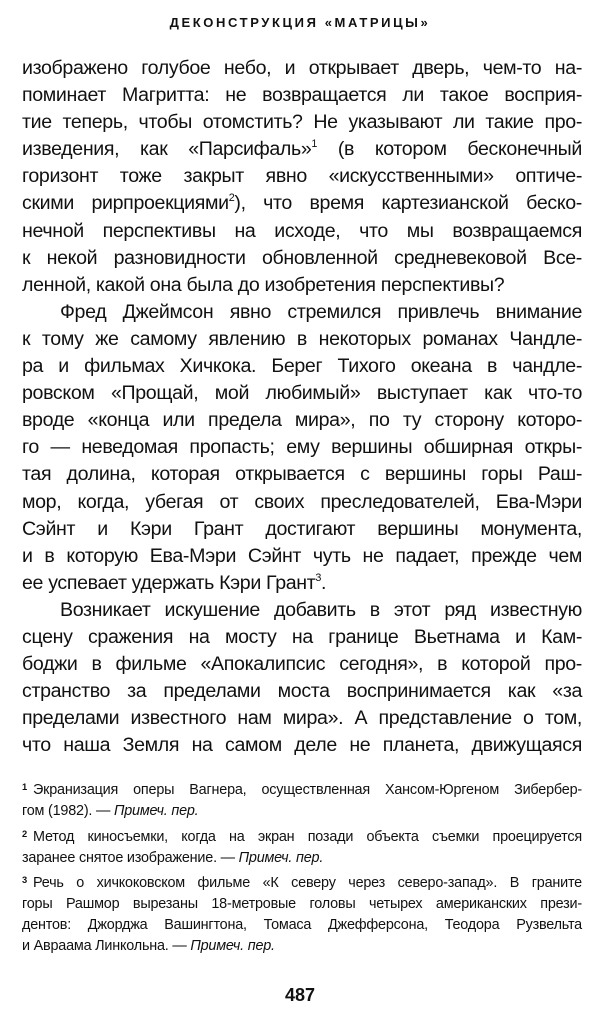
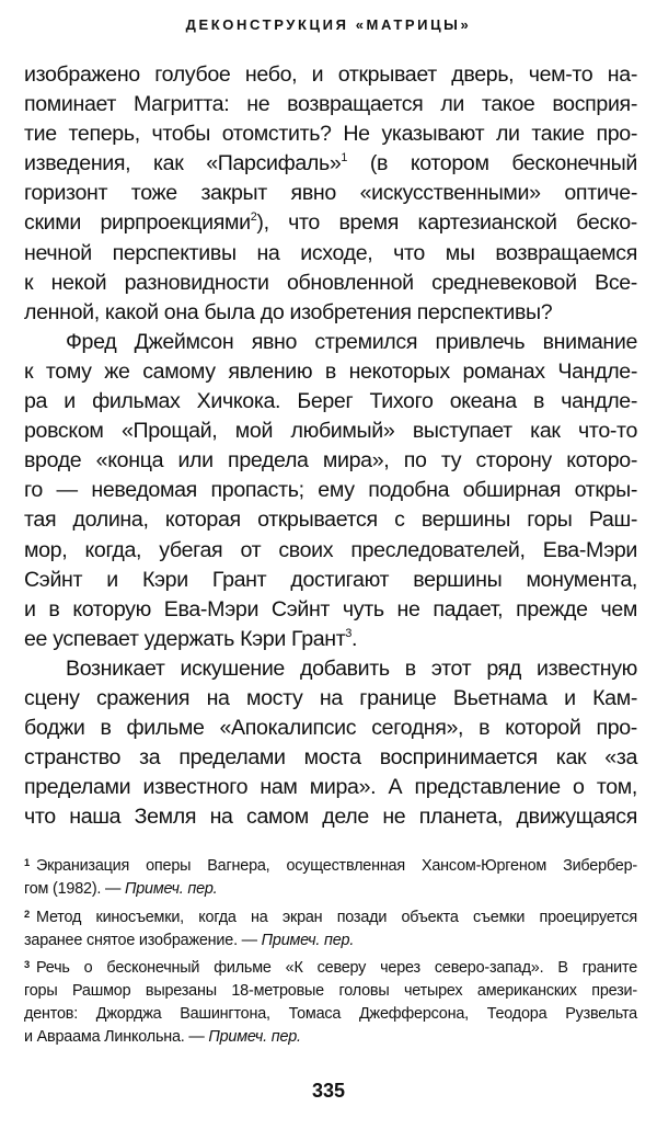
  ДЕКОНСТРУКЦИЯ «МАТРИЦЫ»
  изображено голубое небо, и открывает дверь, чем-то на-
  поминает Магритта: не возвращается ли такое восприя-
  тие теперь, чтобы отомстить? Не указывают ли такие про-
  изведения, как «Парсифаль»1 (в котором бесконечный
  горизонт тоже закрыт явно «искусственными» оптиче-
  скими рирпроекциями2), что время картезианской беско-
  нечной перспективы на исходе, что мы возвращаемся
  к некой разновидности обновленной средневековой Все-
  ленной, какой она была до изобретения перспективы?
  Фред Джеймсон явно стремился привлечь внимание
  к тому же самому явлению в некоторых романах Чандле-
  ра и фильмах Хичкока. Берег Тихого океана в чандле-
  ровском «Прощай, мой любимый» выступает как что-то
  вроде «конца или предела мира», по ту сторону которо-
- го — неведомая пропасть; ему вершины обширная откры-
+ го — неведомая пропасть; ему подобна обширная откры-
  тая долина, которая открывается с вершины горы Раш-
  мор, когда, убегая от своих преследователей, Ева-Мэри
  Сэйнт и Кэри Грант достигают вершины монумента,
  и в которую Ева-Мэри Сэйнт чуть не падает, прежде чем
  ее успевает удержать Кэри Грант3.
  Возникает искушение добавить в этот ряд известную
  сцену сражения на мосту на границе Вьетнама и Кам-
  боджи в фильме «Апокалипсис сегодня», в которой про-
  странство за пределами моста воспринимается как «за
  пределами известного нам мира». А представление о том,
  что наша Земля на самом деле не планета, движущаяся
  1 Экранизация оперы Вагнера, осуществленная Хансом-Юргеном Зибербер-
  гом (1982). — Примеч. пер.
  2 Метод киносъемки, когда на экран позади объекта съемки проецируется
  заранее снятое изображение. — Примеч. пер.
- 3 Речь о хичкоковском фильме «К северу через северо-запад». В граните
+ 3 Речь о бесконечный фильме «К северу через северо-запад». В граните
  горы Рашмор вырезаны 18-метровые головы четырех американских прези-
  дентов: Джорджа Вашингтона, Томаса Джефферсона, Теодора Рузвельта
  и Авраама Линкольна. — Примеч. пер.
- 487
+ 335
